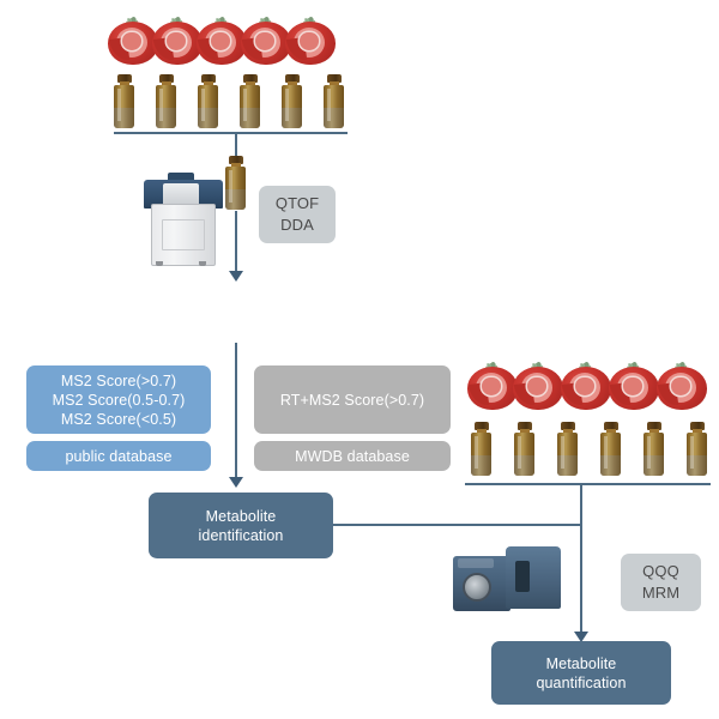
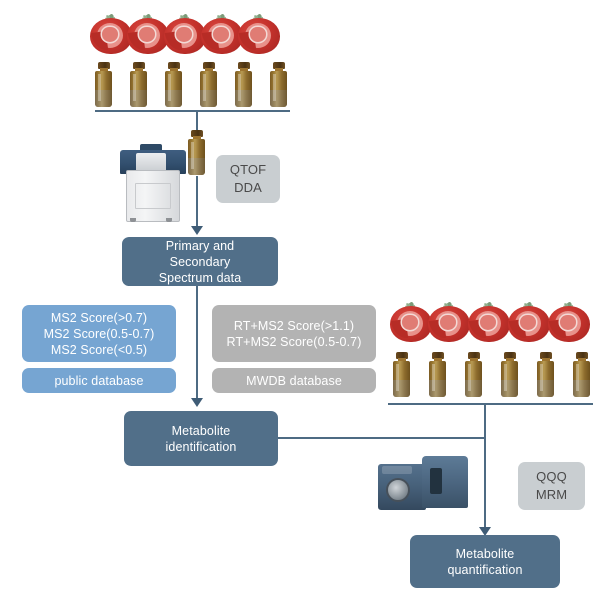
  QTOF
  DDA
+ Primary and
+ Secondary
+ Spectrum data
  MS2 Score(>0.7)
  MS2 Score(0.5-0.7)
  MS2 Score(<0.5)
  public database
- RT+MS2 Score(>0.7)
+ RT+MS2 Score(>1.1)
+ RT+MS2 Score(0.5-0.7)
  MWDB database
  Metabolite
  identification
  QQQ
  MRM
  Metabolite
  quantification
